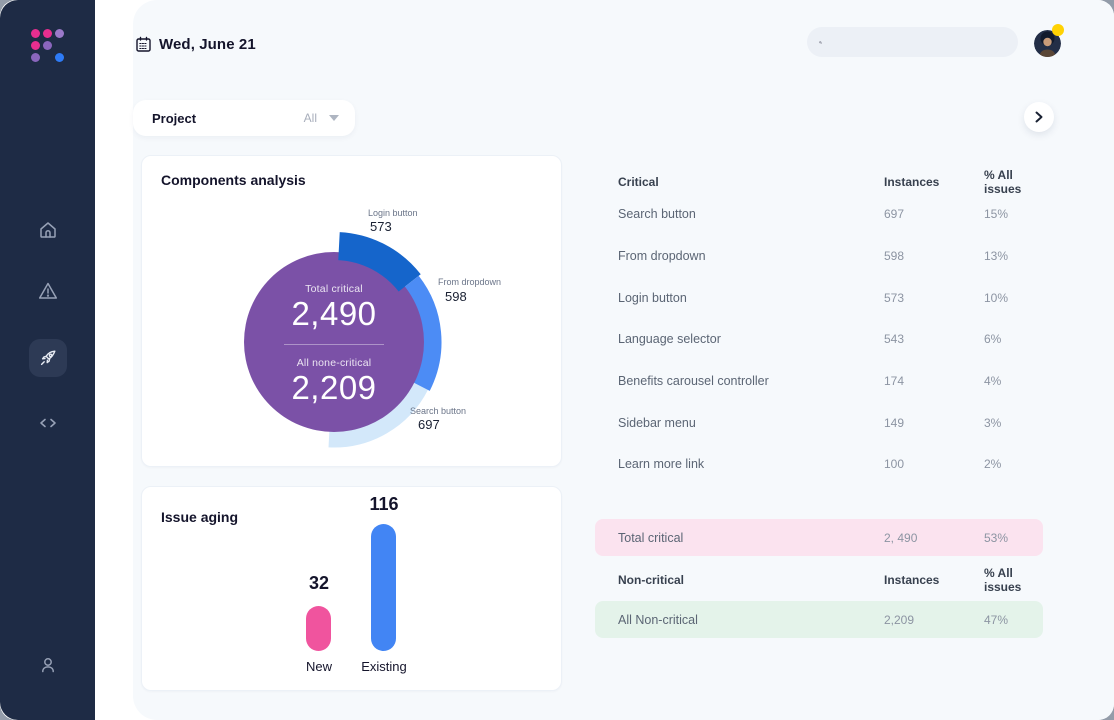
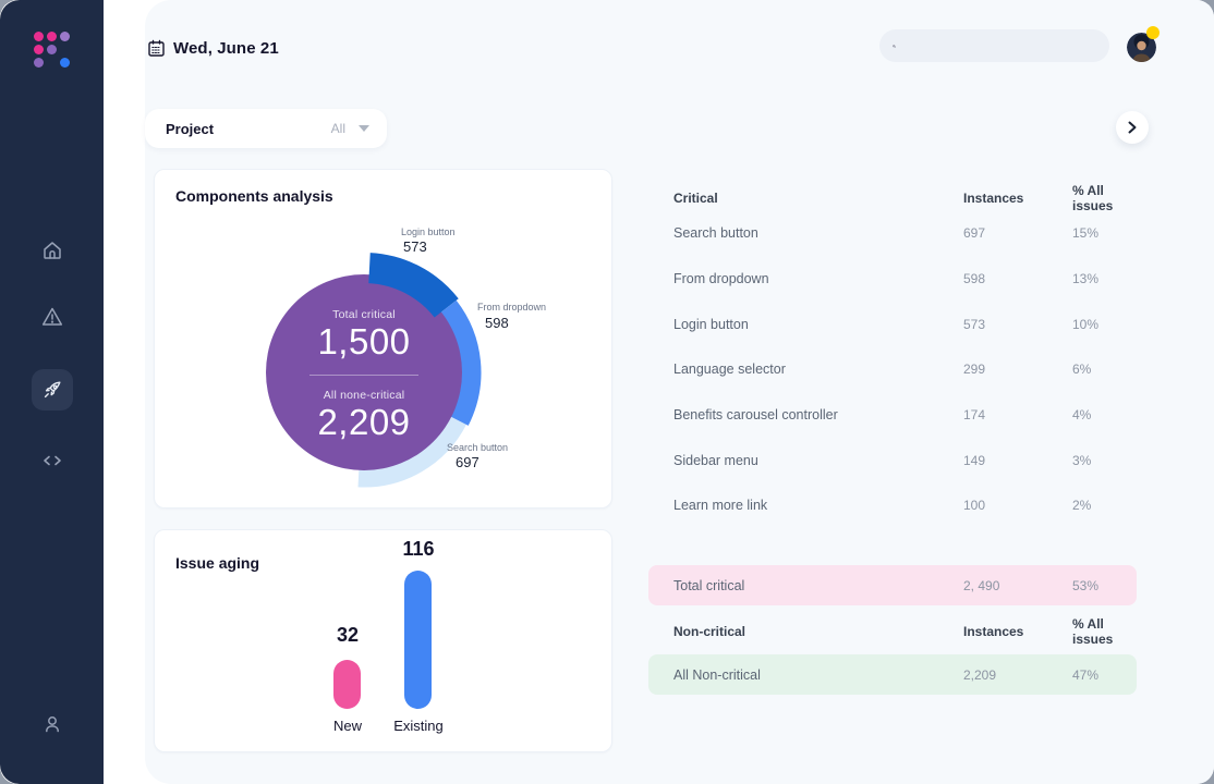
  Wed, June 21
  Project
  All
  Components analysis
  Total critical
- 2,490
+ 1,500
  All none-critical
  2,209
  Login button
  573
  From dropdown
  598
  Search button
  697
  Issue aging
  32
  116
  New
  Existing
  Critical
  Instances
  % All issues
  Search button
  697
  15%
  From dropdown
  598
  13%
  Login button
  573
  10%
  Language selector
- 543
+ 299
  6%
  Benefits carousel controller
  174
  4%
  Sidebar menu
  149
  3%
  Learn more link
  100
  2%
  Total critical
  2, 490
  53%
  Non-critical
  Instances
  % All issues
  All Non-critical
  2,209
  47%
